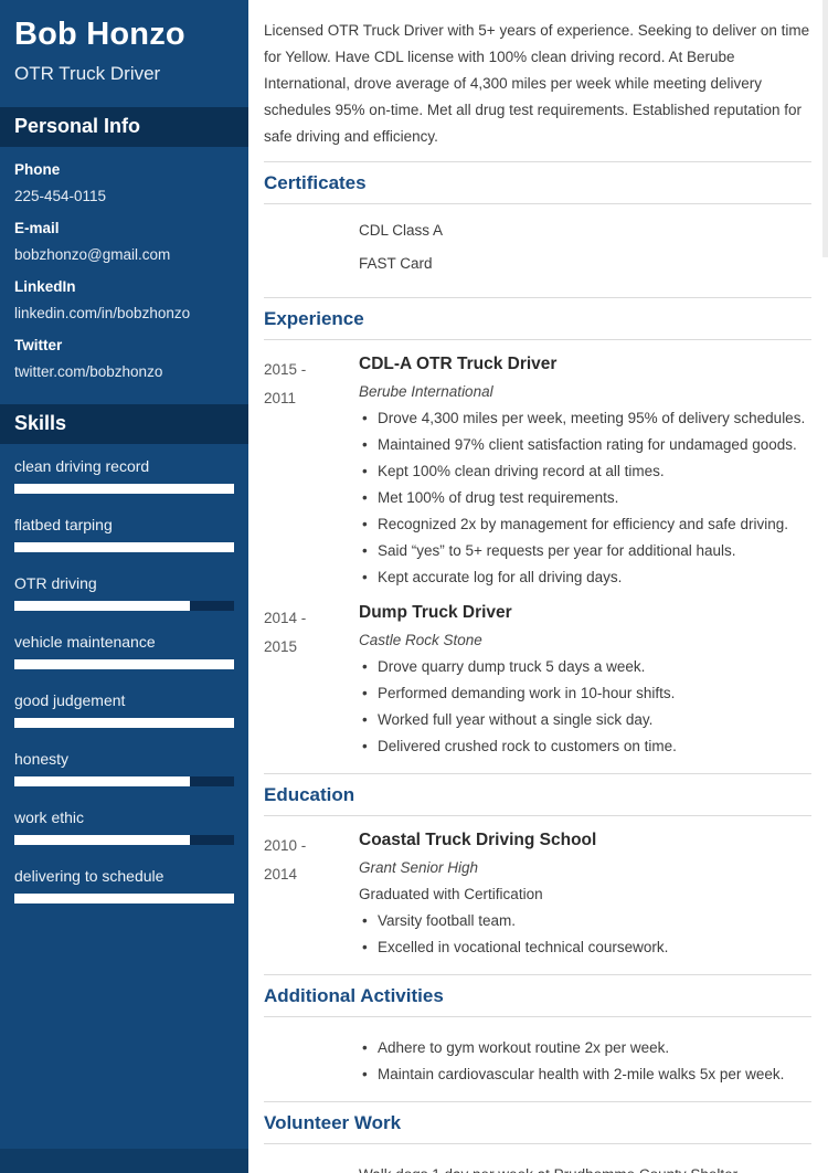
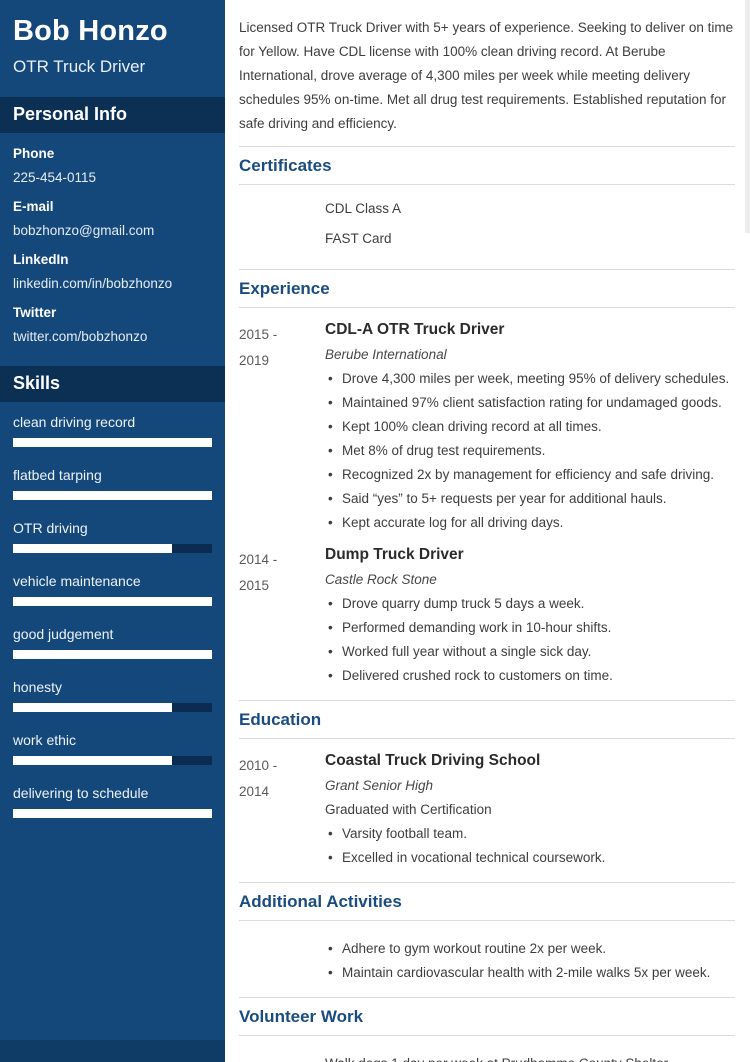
  Bob Honzo
  OTR Truck Driver
  Personal Info
  Phone
  225-454-0115
  E-mail
  bobzhonzo@gmail.com
  LinkedIn
  linkedin.com/in/bobzhonzo
  Twitter
  twitter.com/bobzhonzo
  Skills
  clean driving record
  flatbed tarping
  OTR driving
  vehicle maintenance
  good judgement
  honesty
  work ethic
  delivering to schedule
  Licensed OTR Truck Driver with 5+ years of experience. Seeking to deliver on time for Yellow. Have CDL license with 100% clean driving record. At Berube International, drove average of 4,300 miles per week while meeting delivery schedules 95% on-time. Met all drug test requirements. Established reputation for safe driving and efficiency.
  Certificates
  CDL Class A
  FAST Card
  Experience
  2015 -
- 2011
+ 2019
  CDL-A OTR Truck Driver
  Berube International
  Drove 4,300 miles per week, meeting 95% of delivery schedules.
  Maintained 97% client satisfaction rating for undamaged goods.
  Kept 100% clean driving record at all times.
- Met 100% of drug test requirements.
+ Met 8% of drug test requirements.
  Recognized 2x by management for efficiency and safe driving.
  Said “yes” to 5+ requests per year for additional hauls.
  Kept accurate log for all driving days.
  2014 -
  2015
  Dump Truck Driver
  Castle Rock Stone
  Drove quarry dump truck 5 days a week.
  Performed demanding work in 10-hour shifts.
  Worked full year without a single sick day.
  Delivered crushed rock to customers on time.
  Education
  2010 -
  2014
  Coastal Truck Driving School
  Grant Senior High
  Graduated with Certification
  Varsity football team.
  Excelled in vocational technical coursework.
  Additional Activities
  Adhere to gym workout routine 2x per week.
  Maintain cardiovascular health with 2-mile walks 5x per week.
  Volunteer Work
